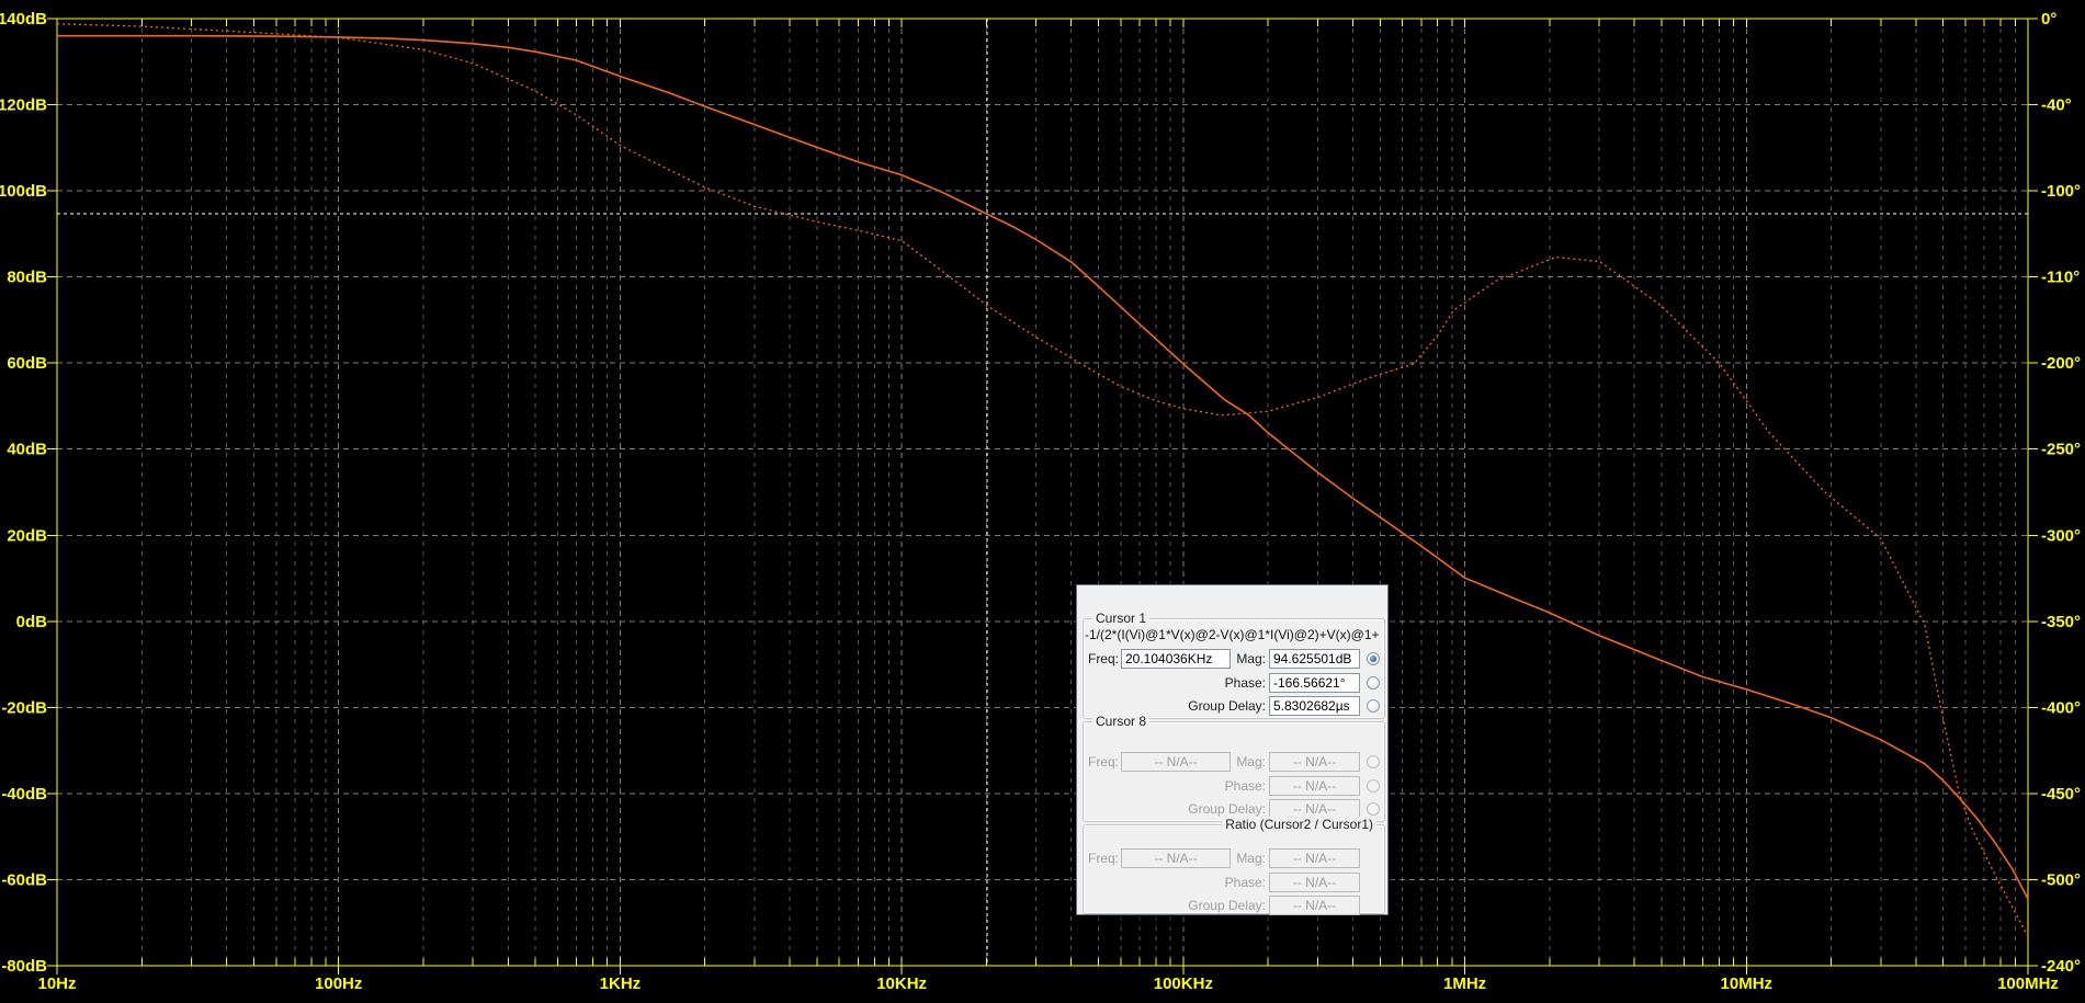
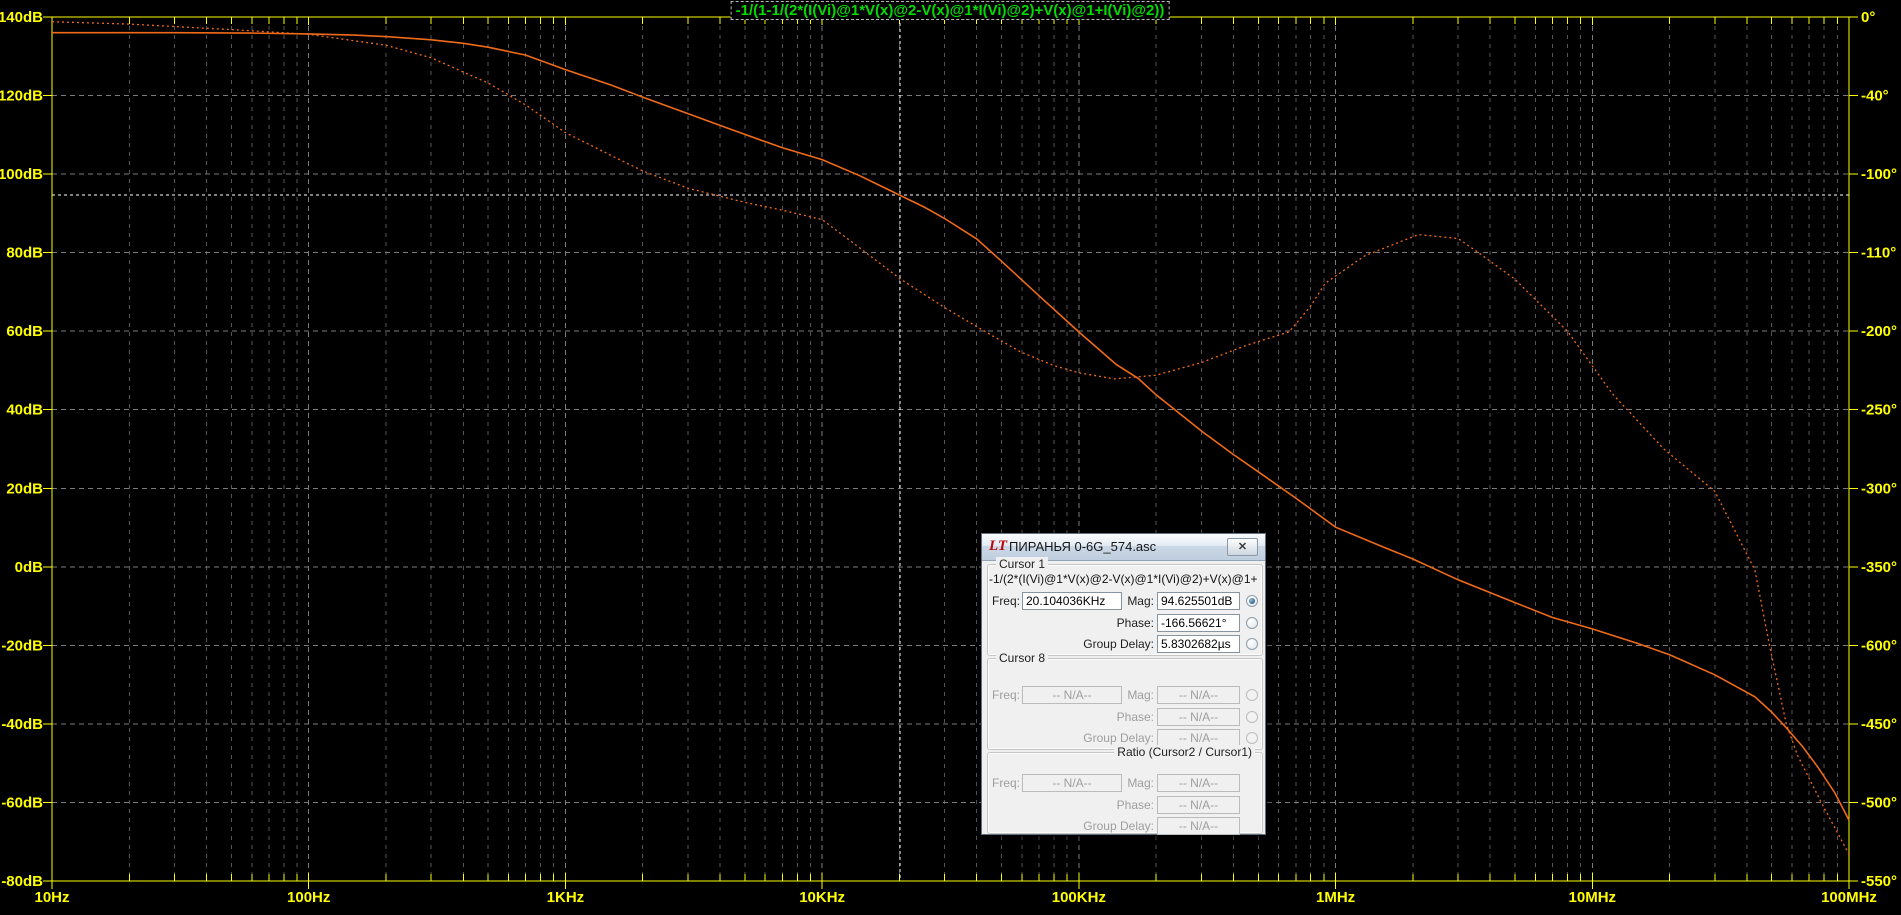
  10Hz
  100Hz
  1KHz
  10KHz
  100KHz
  1MHz
  10MHz
  100MHz
  140dB
  120dB
  100dB
  80dB
  60dB
  40dB
  20dB
  0dB
  -20dB
  -40dB
  -60dB
  -80dB
  0°
  -40°
  -100°
  -110°
  -200°
  -250°
  -300°
  -350°
- -400°
+ -600°
  -450°
  -500°
- -240°
+ -550°
+ -1/(1-1/(2*(I(Vi)@1*V(x)@2-V(x)@1*I(Vi)@2)+V(x)@1+I(Vi)@2))
+ LT
+ ПИРАНЬЯ 0-6G_574.asc
+ ✕
  Cursor 1
  -1/(2*(I(Vi)@1*V(x)@2-V(x)@1*I(Vi)@2)+V(x)@1+
  Freq:
  20.104036KHz
  Mag:
  94.625501dB
  Phase:
  -166.56621°
  Group Delay:
  5.8302682µs
  Cursor 8
  Freq:
  -- N/A--
  Mag:
  -- N/A--
  Phase:
  -- N/A--
  Group Delay:
  -- N/A--
  Ratio (Cursor2 / Cursor1)
  Freq:
  -- N/A--
  Mag:
  -- N/A--
  Phase:
  -- N/A--
  Group Delay:
  -- N/A--
